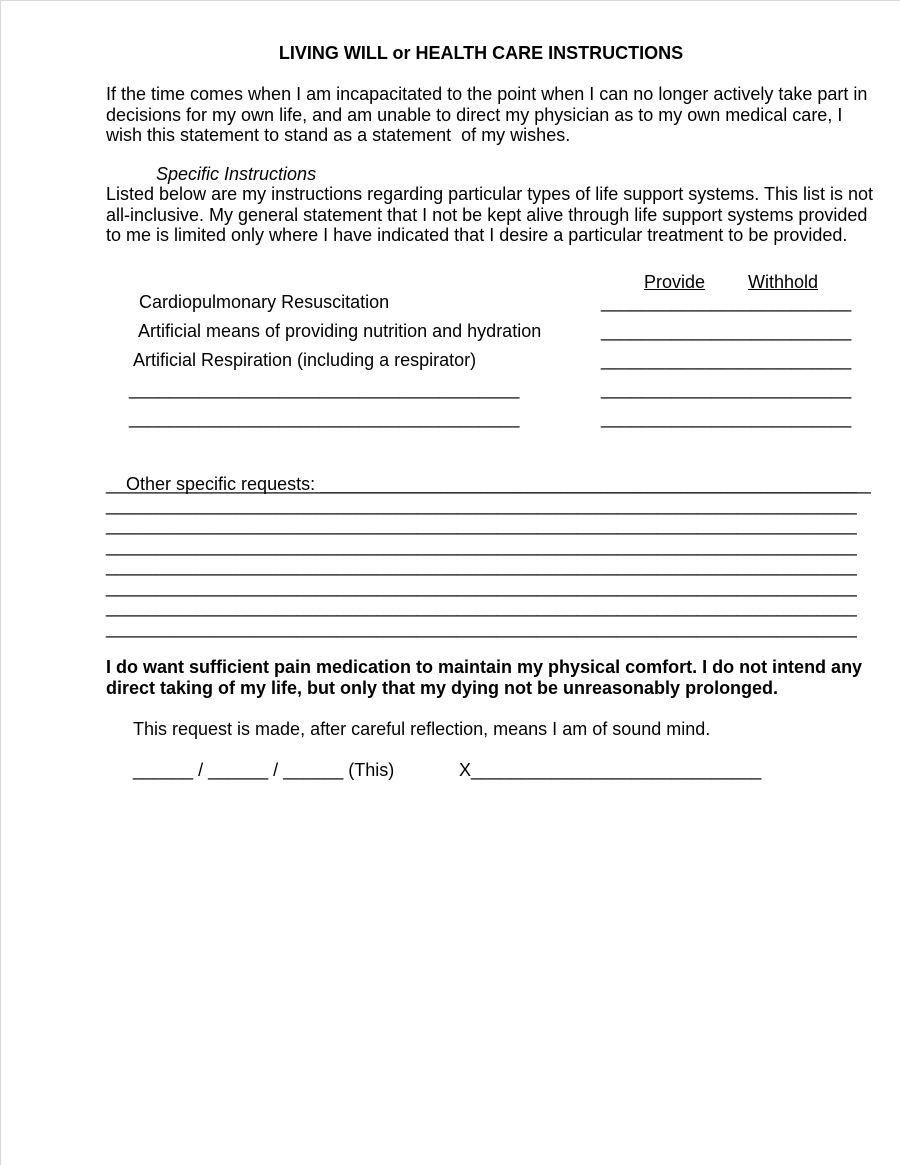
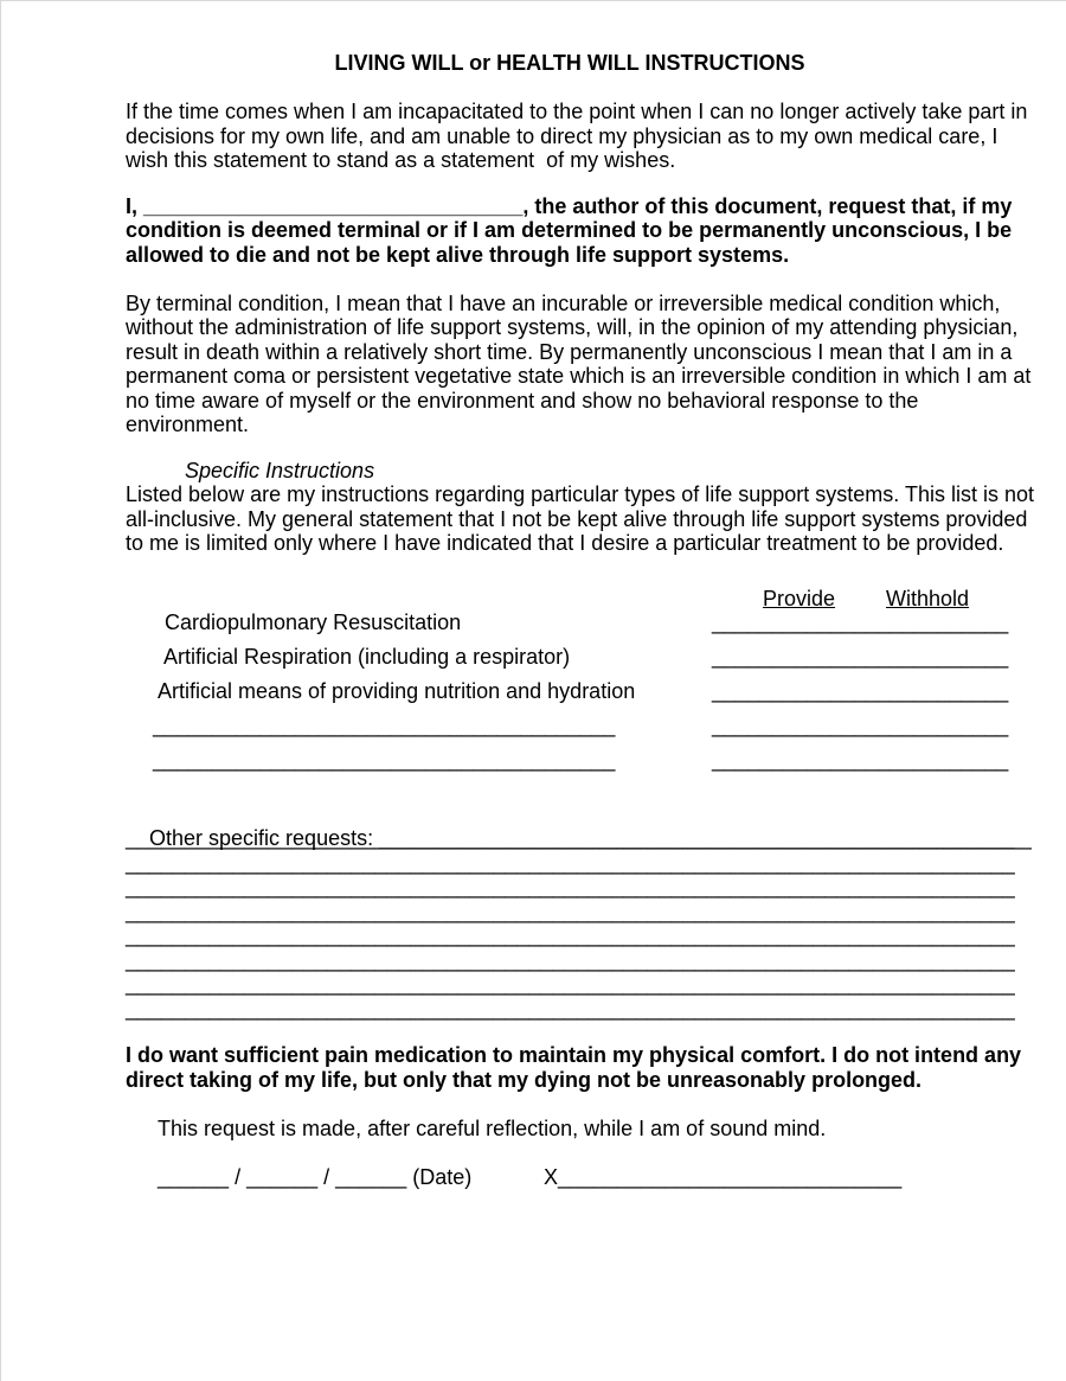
- LIVING WILL or HEALTH CARE INSTRUCTIONS
+ LIVING WILL or HEALTH WILL INSTRUCTIONS
  If the time comes when I am incapacitated to the point when I can no longer actively take part in
  decisions for my own life, and am unable to direct my physician as to my own medical care, I
  wish this statement to stand as a statement of my wishes.
+ I, ________________________________, the author of this document, request that, if my
+ condition is deemed terminal or if I am determined to be permanently unconscious, I be
+ allowed to die and not be kept alive through life support systems.
+ By terminal condition, I mean that I have an incurable or irreversible medical condition which,
+ without the administration of life support systems, will, in the opinion of my attending physician,
+ result in death within a relatively short time. By permanently unconscious I mean that I am in a
+ permanent coma or persistent vegetative state which is an irreversible condition in which I am at
+ no time aware of myself or the environment and show no behavioral response to the
+ environment.
  Specific Instructions
  Listed below are my instructions regarding particular types of life support systems. This list is not
  all-inclusive. My general statement that I not be kept alive through life support systems provided
  to me is limited only where I have indicated that I desire a particular treatment to be provided.
  Provide
  Withhold
  Cardiopulmonary Resuscitation
  _________________________
- Artificial means of providing nutrition and hydration
+ Artificial Respiration (including a respirator)
  _________________________
- Artificial Respiration (including a respirator)
+ Artificial means of providing nutrition and hydration
  _________________________
  _______________________________________
  _________________________
  _______________________________________
  _________________________
  Other specific requests: _______________________________________________________
  ___________________________________________________________________________
  ___________________________________________________________________________
  ___________________________________________________________________________
  ___________________________________________________________________________
  ___________________________________________________________________________
  ___________________________________________________________________________
  ___________________________________________________________________________
  ___________________________________________________________________________
  I do want sufficient pain medication to maintain my physical comfort. I do not intend any
  direct taking of my life, but only that my dying not be unreasonably prolonged.
- This request is made, after careful reflection, means I am of sound mind.
+ This request is made, after careful reflection, while I am of sound mind.
- ______ / ______ / ______ (This)
+ ______ / ______ / ______ (Date)
  X_____________________________
